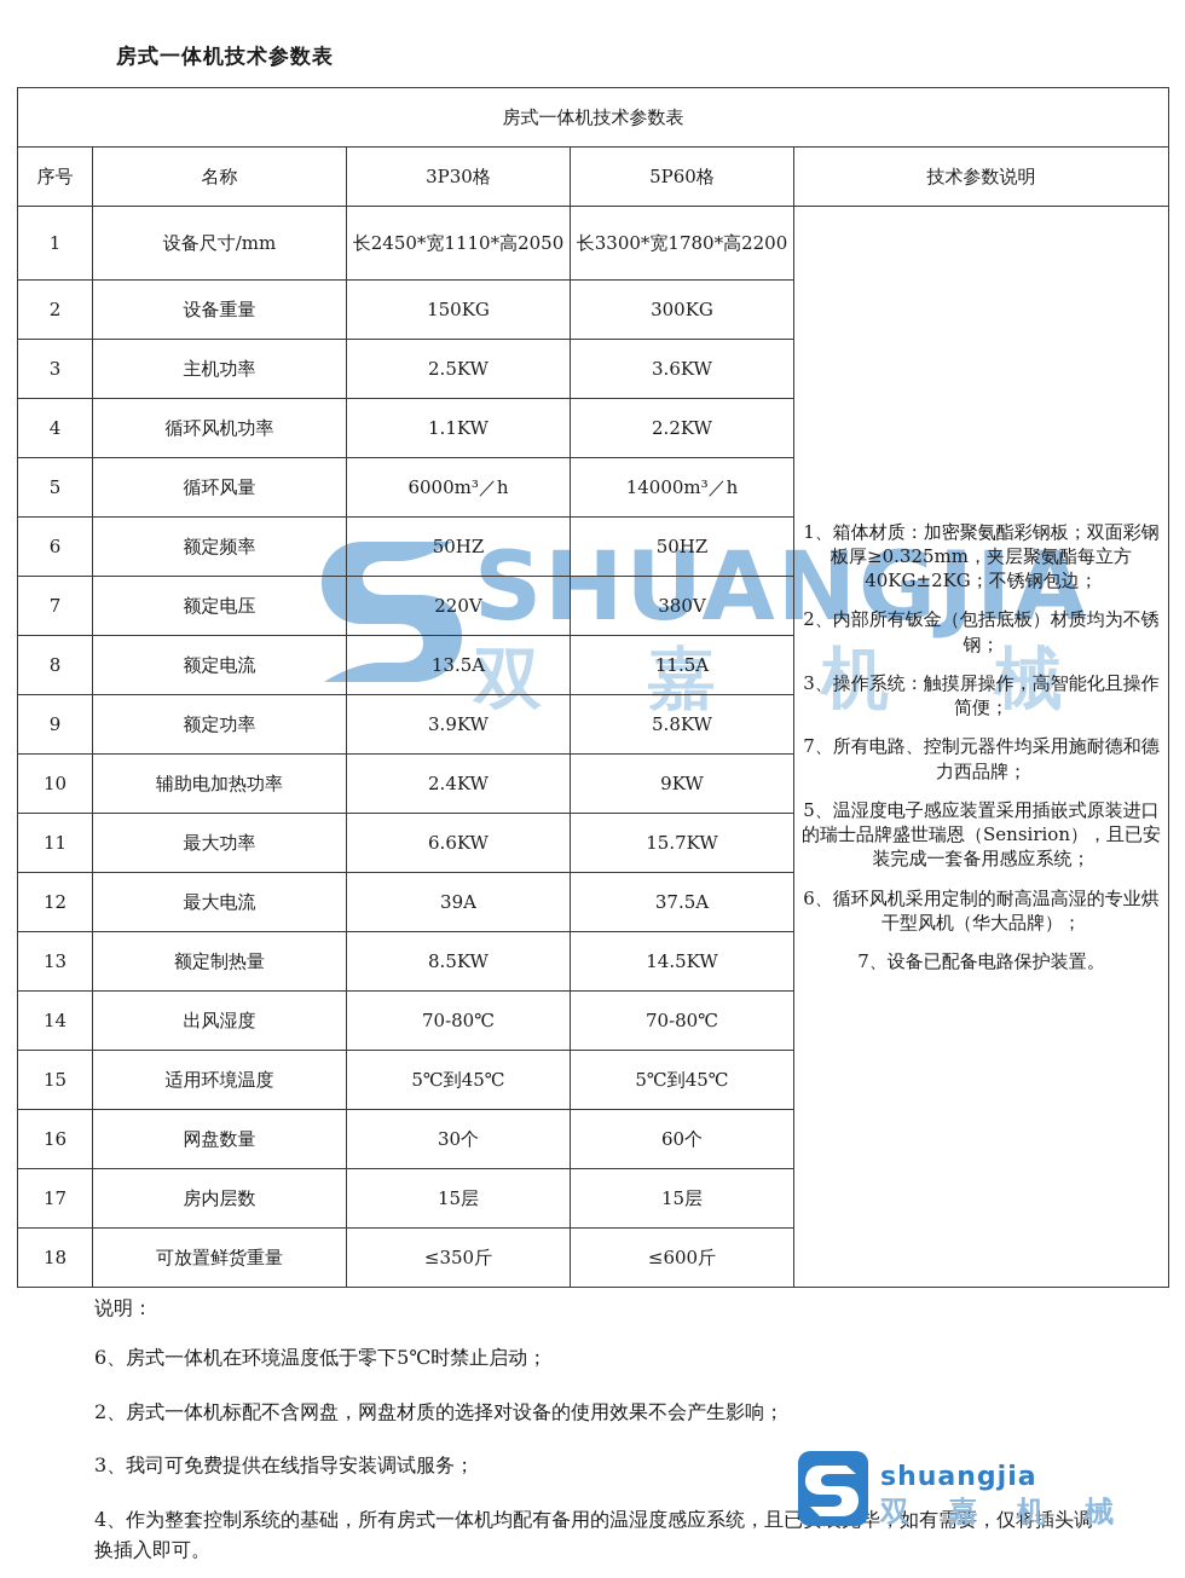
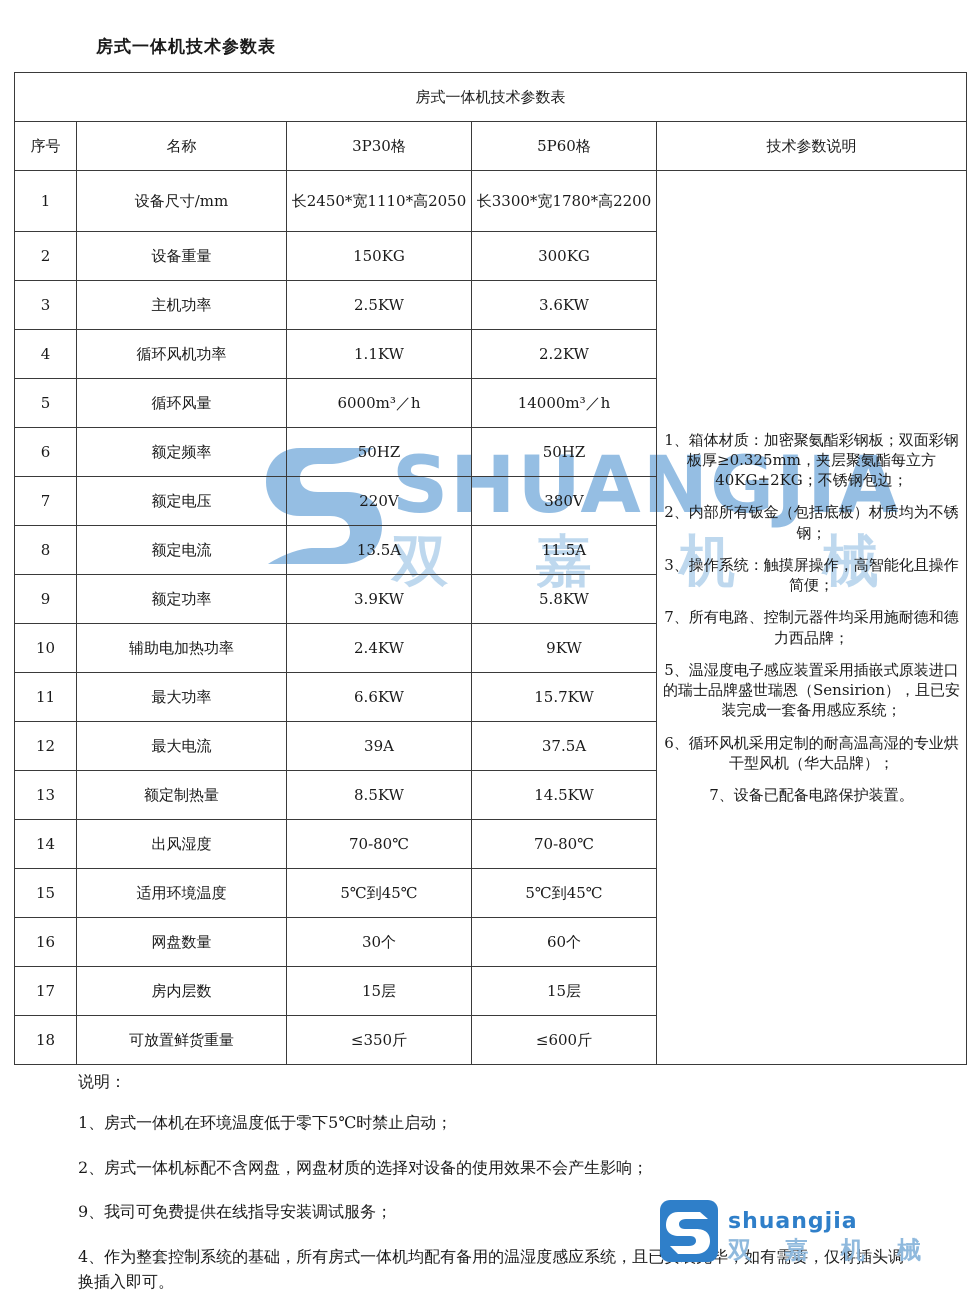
  房式一体机技术参数表
  SHUANGJIA
  双 嘉 机 械
  房式一体机技术参数表
  序号	名称	3P30格	5P60格	技术参数说明
  1	设备尺寸/mm	长2450*宽1110*高2050	长3300*宽1780*高2200	1、箱体材质：加密聚氨酯彩钢板；双面彩钢板厚≥0.325mm，夹层聚氨酯每立方40KG±2KG；不锈钢包边； 2、内部所有钣金（包括底板）材质均为不锈钢； 3、操作系统：触摸屏操作，高智能化且操作简便； 7、所有电路、控制元器件均采用施耐德和德力西品牌； 5、温湿度电子感应装置采用插嵌式原装进口的瑞士品牌盛世瑞恩（Sensirion），且已安装完成一套备用感应系统； 6、循环风机采用定制的耐高温高湿的专业烘干型风机（华大品牌）； 7、设备已配备电路保护装置。
  2	设备重量	150KG	300KG
  3	主机功率	2.5KW	3.6KW
  4	循环风机功率	1.1KW	2.2KW
  5	循环风量	6000m³／h	14000m³／h
  6	额定频率	50HZ	50HZ
  7	额定电压	220V	380V
  8	额定电流	13.5A	11.5A
  9	额定功率	3.9KW	5.8KW
  10	辅助电加热功率	2.4KW	9KW
  11	最大功率	6.6KW	15.7KW
  12	最大电流	39A	37.5A
  13	额定制热量	8.5KW	14.5KW
  14	出风湿度	70-80℃	70-80℃
  15	适用环境温度	5℃到45℃	5℃到45℃
  16	网盘数量	30个	60个
  17	房内层数	15层	15层
  18	可放置鲜货重量	≤350斤	≤600斤
  说明：
- 6、房式一体机在环境温度低于零下5℃时禁止启动；
+ 1、房式一体机在环境温度低于零下5℃时禁止启动；
  2、房式一体机标配不含网盘，网盘材质的选择对设备的使用效果不会产生影响；
- 3、我司可免费提供在线指导安装调试服务；
+ 9、我司可免费提供在线指导安装调试服务；
  4、作为整套控制系统的基础，所有房式一体机均配有备用的温湿度感应系统，且已毕，如有需要，仅将插头调换插入即可。
  shuangjia
  双 嘉 机 械
